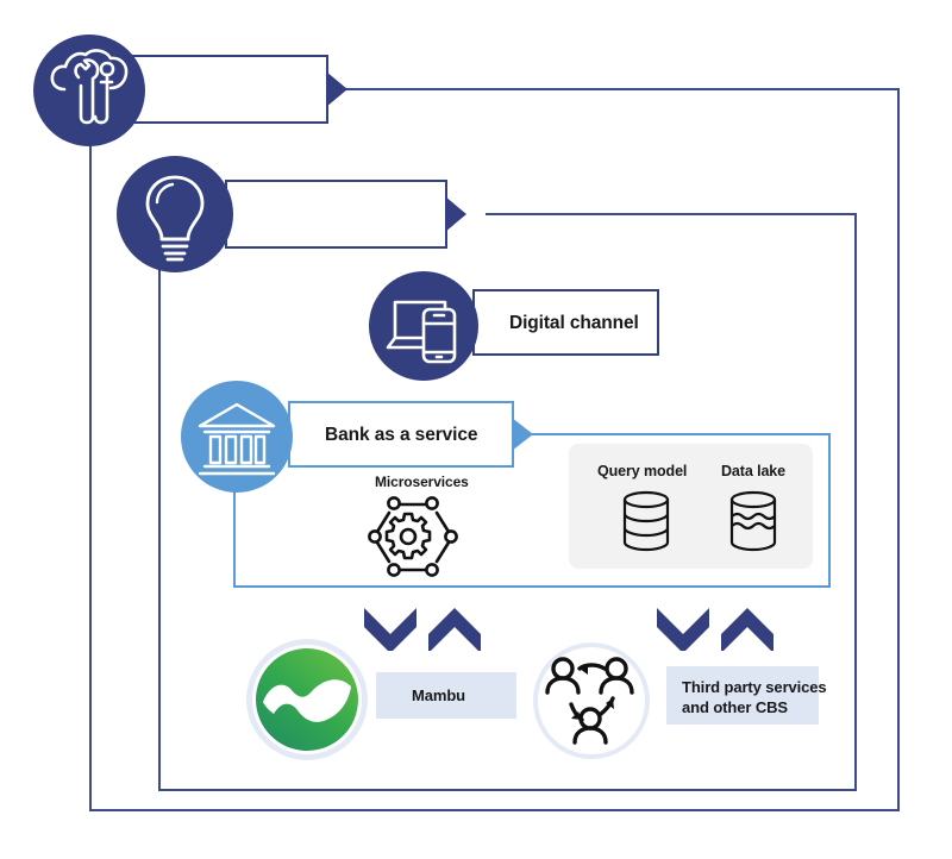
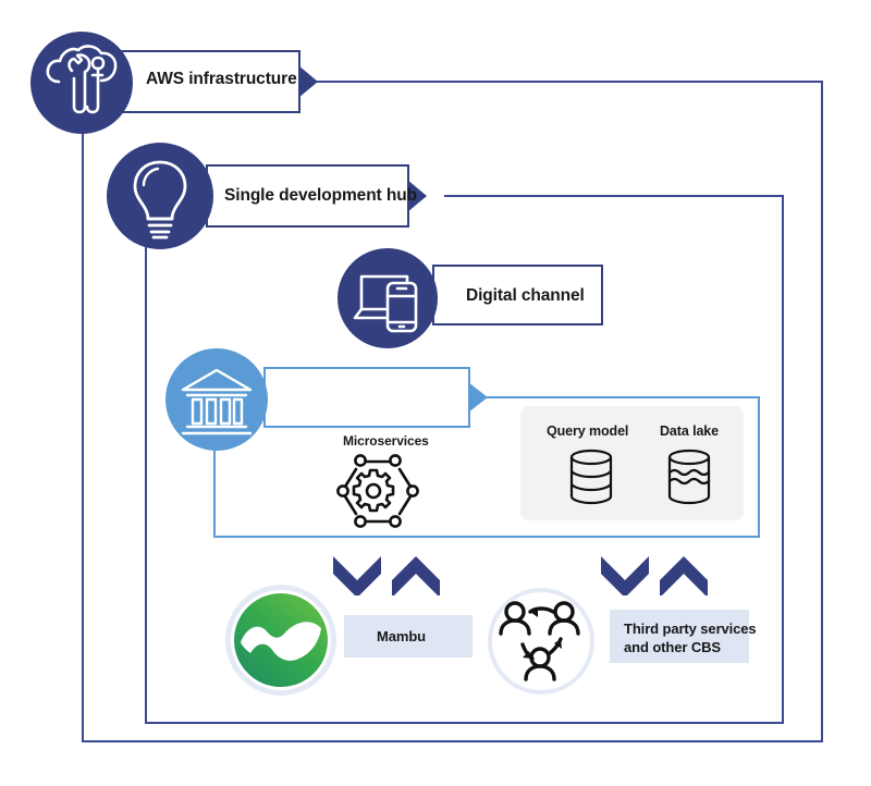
+ AWS infrastructure
+ Single development hub
  Digital channel
- Bank as a service
  Microservices
  Query model
  Data lake
  Mambu
  Third party services
  and other CBS
